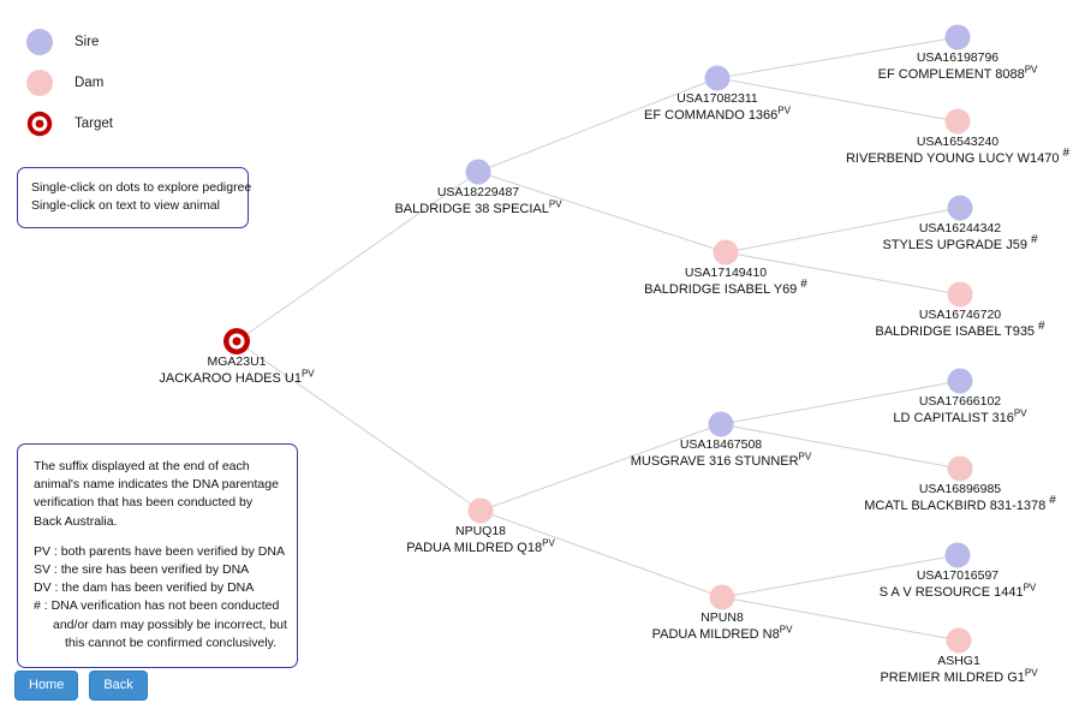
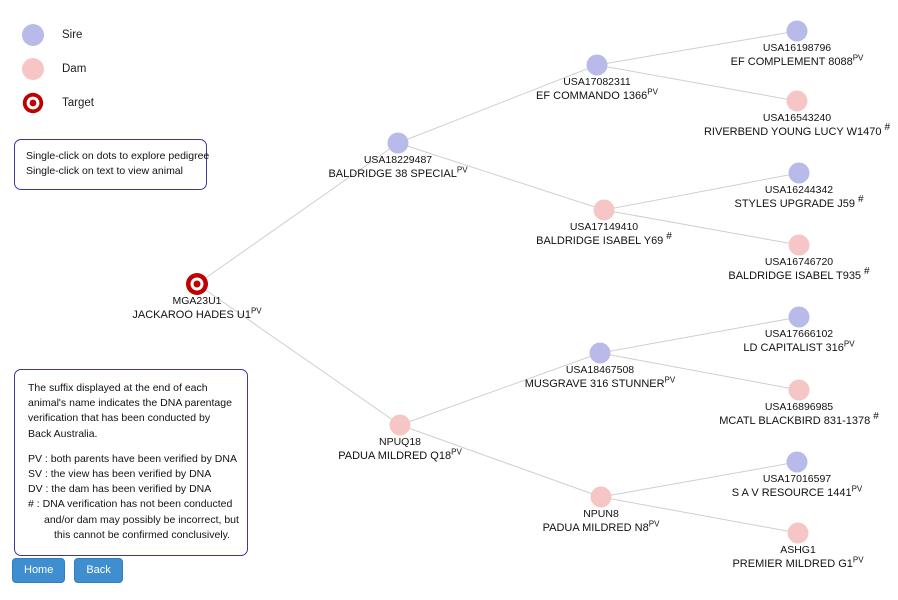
  Sire
  Dam
  Target
  Single-click on dots to explore pedigree
  Single-click on text to view animal
  The suffix displayed at the end of each animal's name indicates the DNA parentage verification that has been conducted by Back Australia.
  PV : both parents have been verified by DNA
- SV : the sire has been verified by DNA
+ SV : the view has been verified by DNA
  DV : the dam has been verified by DNA
  # : DNA verification has not been conducted
  and/or dam may possibly be incorrect, but
  this cannot be confirmed conclusively.
  MGA23U1
  JACKAROO HADES U1PV
  USA18229487
  BALDRIDGE 38 SPECIALPV
  NPUQ18
  PADUA MILDRED Q18PV
  USA17082311
  EF COMMANDO 1366PV
  USA17149410
  BALDRIDGE ISABEL Y69 #
  USA18467508
  MUSGRAVE 316 STUNNERPV
  NPUN8
  PADUA MILDRED N8PV
  USA16198796
  EF COMPLEMENT 8088PV
  USA16543240
  RIVERBEND YOUNG LUCY W1470 #
  USA16244342
  STYLES UPGRADE J59 #
  USA16746720
  BALDRIDGE ISABEL T935 #
  USA17666102
  LD CAPITALIST 316PV
  USA16896985
  MCATL BLACKBIRD 831-1378 #
  USA17016597
  S A V RESOURCE 1441PV
  ASHG1
  PREMIER MILDRED G1PV
  Home
  Back
